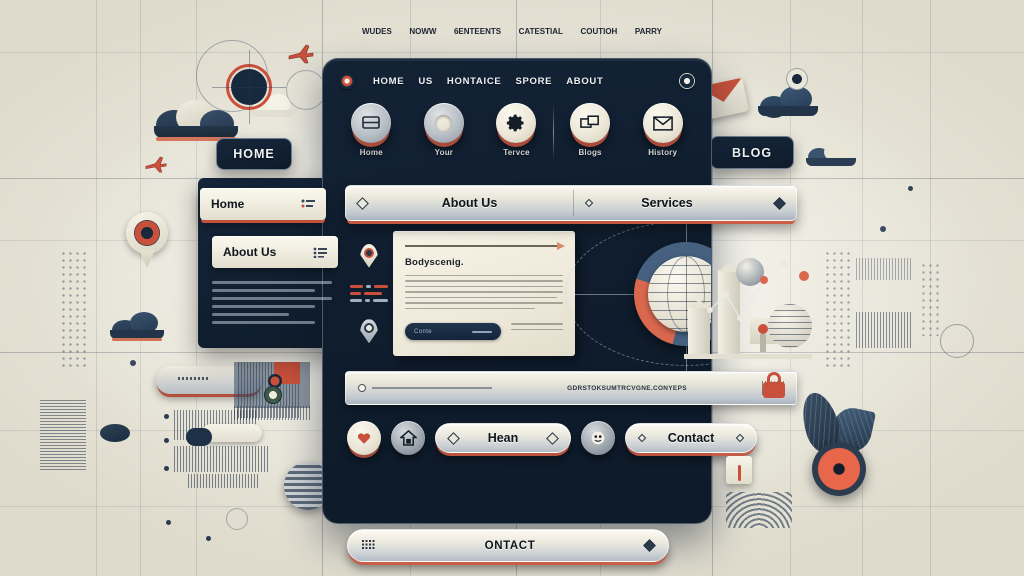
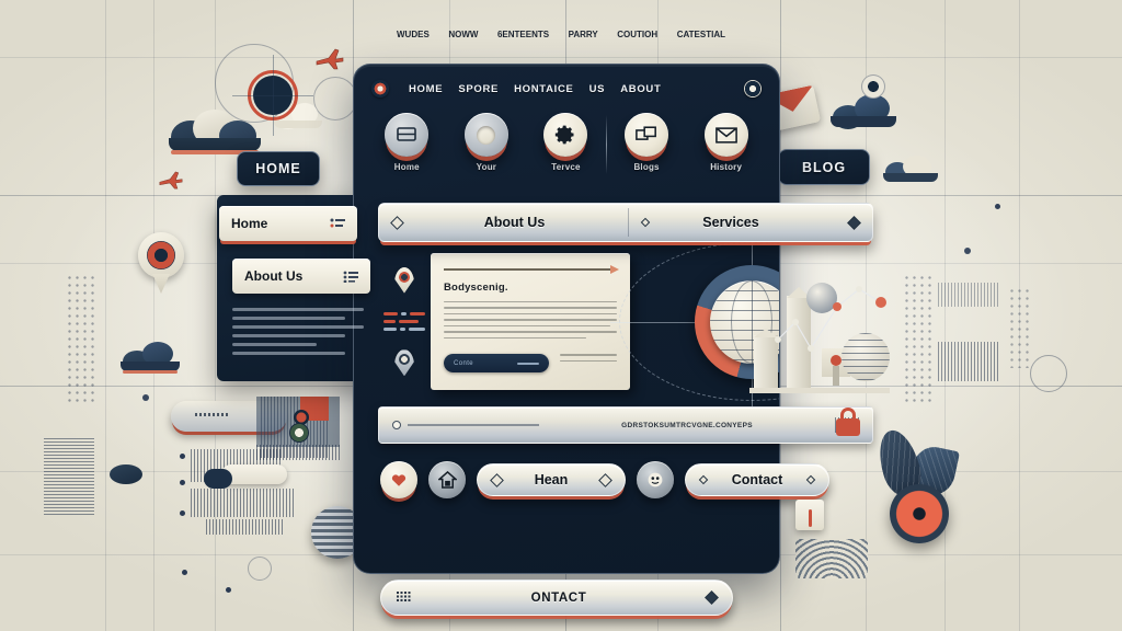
  WUDES
  NOWW
  6ENTEENTS
- CATESTIAL
+ PARRY
  COUTIOH
- PARRY
+ CATESTIAL
  HOME
  BLOG
  Home
  About Us
  HOME
- US
+ SPORE
  HONTAICE
- SPORE
+ US
  ABOUT
  Home
  Your
  Tervce
  Blogs
  History
  Bodyscenig.
  About Us
  Services
  Hean
  Contact
  ONTACT
